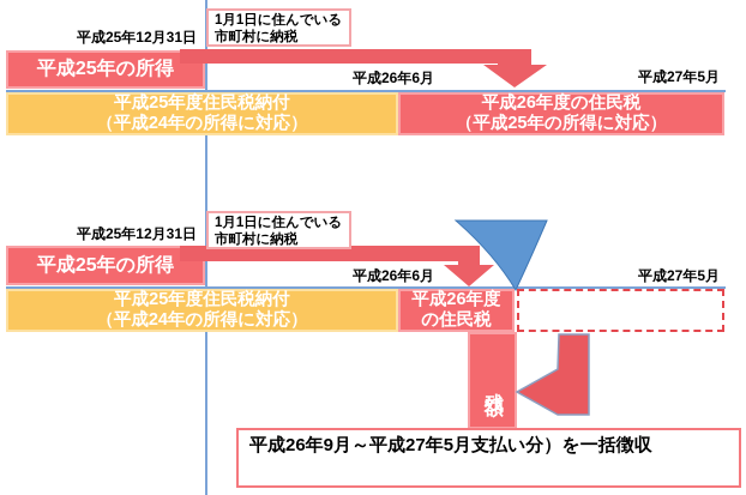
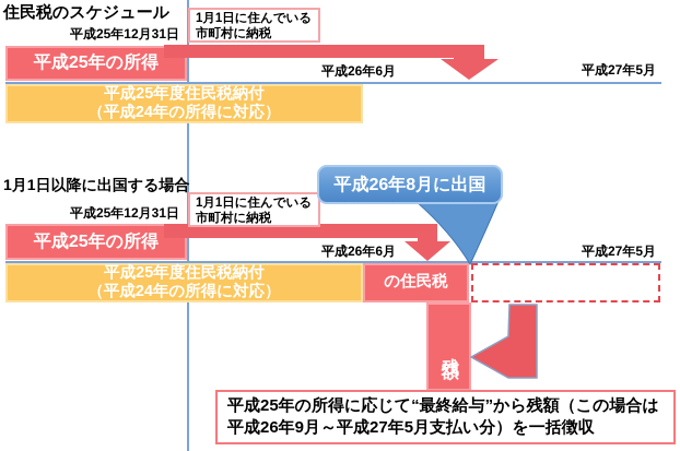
  平成25年の所得
  平成25年度住民税納付
  （平成24年の所得に対応）
- 平成26年度の住民税
- （平成25年の所得に対応）
  平成25年の所得
  平成25年度住民税納付
  （平成24年の所得に対応）
- 平成26年度
  の住民税
+ 住民税のスケジュール
  平成25年12月31日
  1月1日に住んでいる
  市町村に納税
  平成26年6月
  平成27年5月
+ 1月1日以降に出国する場合
  平成25年12月31日
  1月1日に住んでいる
  市町村に納税
  平成26年6月
  平成27年5月
+ 平成26年8月に出国
+ 平成25年の所得に応じて“最終給与”から残額（この場合は
  平成26年9月～平成27年5月支払い分）を一括徴収
